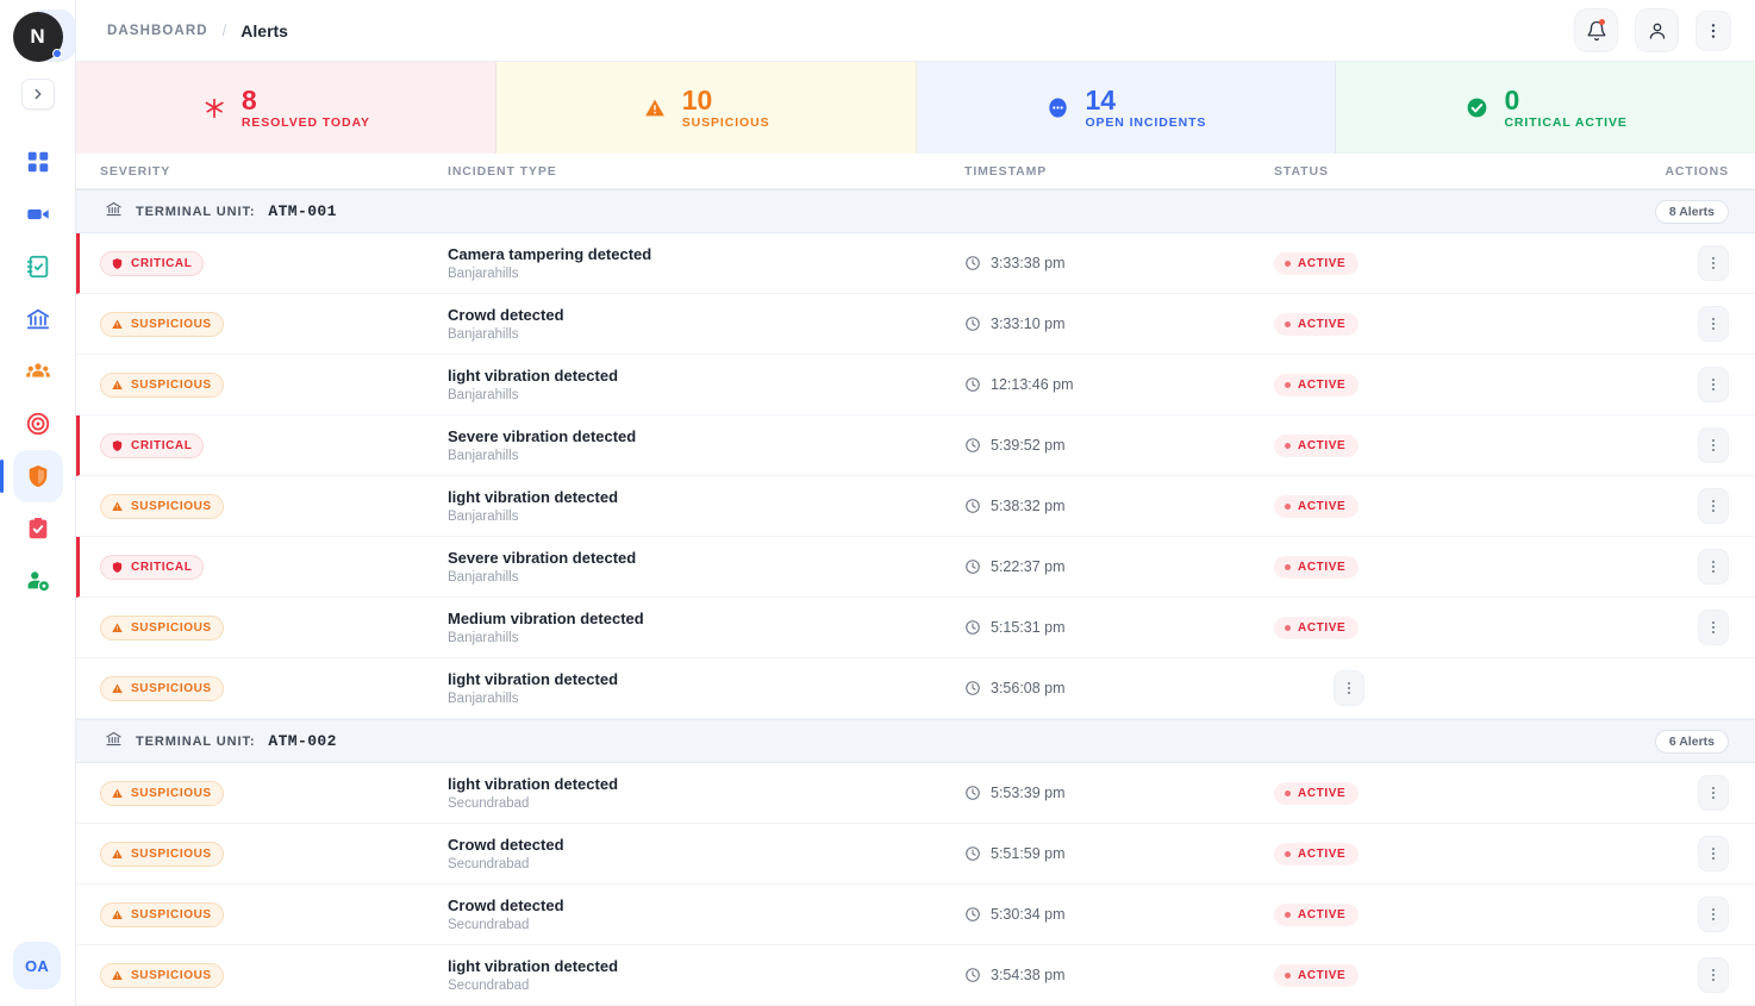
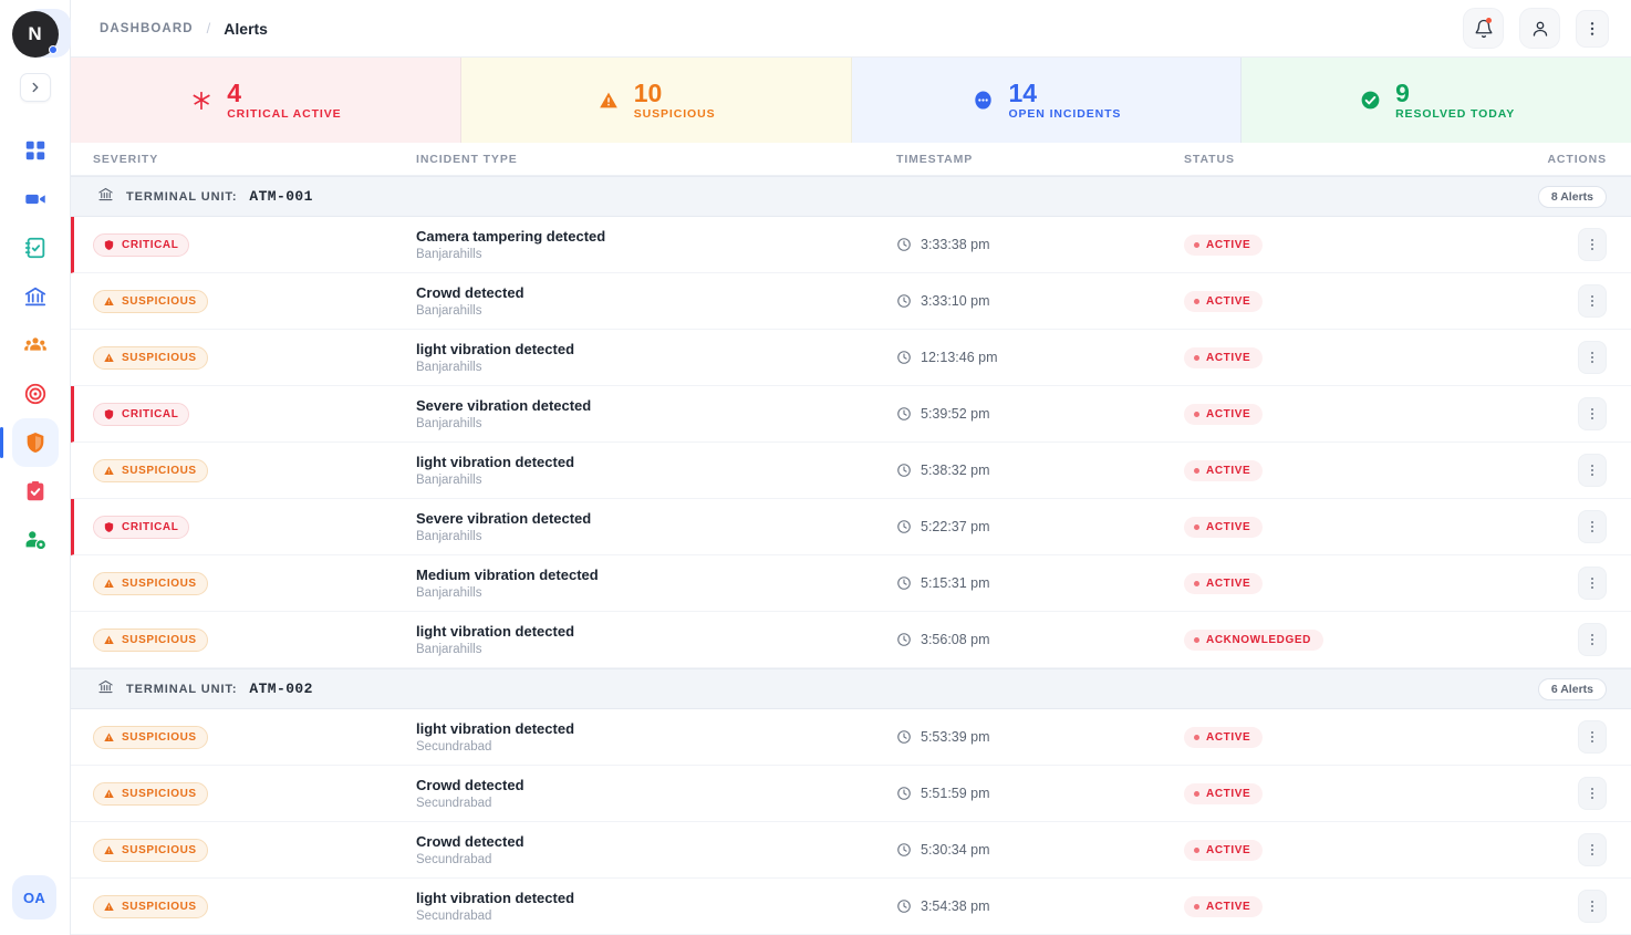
  N
  OA
  DASHBOARD
  /
  Alerts
- 8
+ 4
- RESOLVED TODAY
+ CRITICAL ACTIVE
  10
  SUSPICIOUS
  14
  OPEN INCIDENTS
- 0
+ 9
- CRITICAL ACTIVE
+ RESOLVED TODAY
  SEVERITY
  INCIDENT TYPE
  TIMESTAMP
  STATUS
  ACTIONS
  TERMINAL UNIT:
  ATM-001
  8 Alerts
  CRITICAL
  Camera tampering detected
  Banjarahills
  3:33:38 pm
  ACTIVE
  SUSPICIOUS
  Crowd detected
  Banjarahills
  3:33:10 pm
  ACTIVE
  SUSPICIOUS
  light vibration detected
  Banjarahills
  12:13:46 pm
  ACTIVE
  CRITICAL
  Severe vibration detected
  Banjarahills
  5:39:52 pm
  ACTIVE
  SUSPICIOUS
  light vibration detected
  Banjarahills
  5:38:32 pm
  ACTIVE
  CRITICAL
  Severe vibration detected
  Banjarahills
  5:22:37 pm
  ACTIVE
  SUSPICIOUS
  Medium vibration detected
  Banjarahills
  5:15:31 pm
  ACTIVE
  SUSPICIOUS
  light vibration detected
  Banjarahills
  3:56:08 pm
+ ACKNOWLEDGED
  TERMINAL UNIT:
  ATM-002
  6 Alerts
  SUSPICIOUS
  light vibration detected
  Secundrabad
  5:53:39 pm
  ACTIVE
  SUSPICIOUS
  Crowd detected
  Secundrabad
  5:51:59 pm
  ACTIVE
  SUSPICIOUS
  Crowd detected
  Secundrabad
  5:30:34 pm
  ACTIVE
  SUSPICIOUS
  light vibration detected
  Secundrabad
  3:54:38 pm
  ACTIVE
